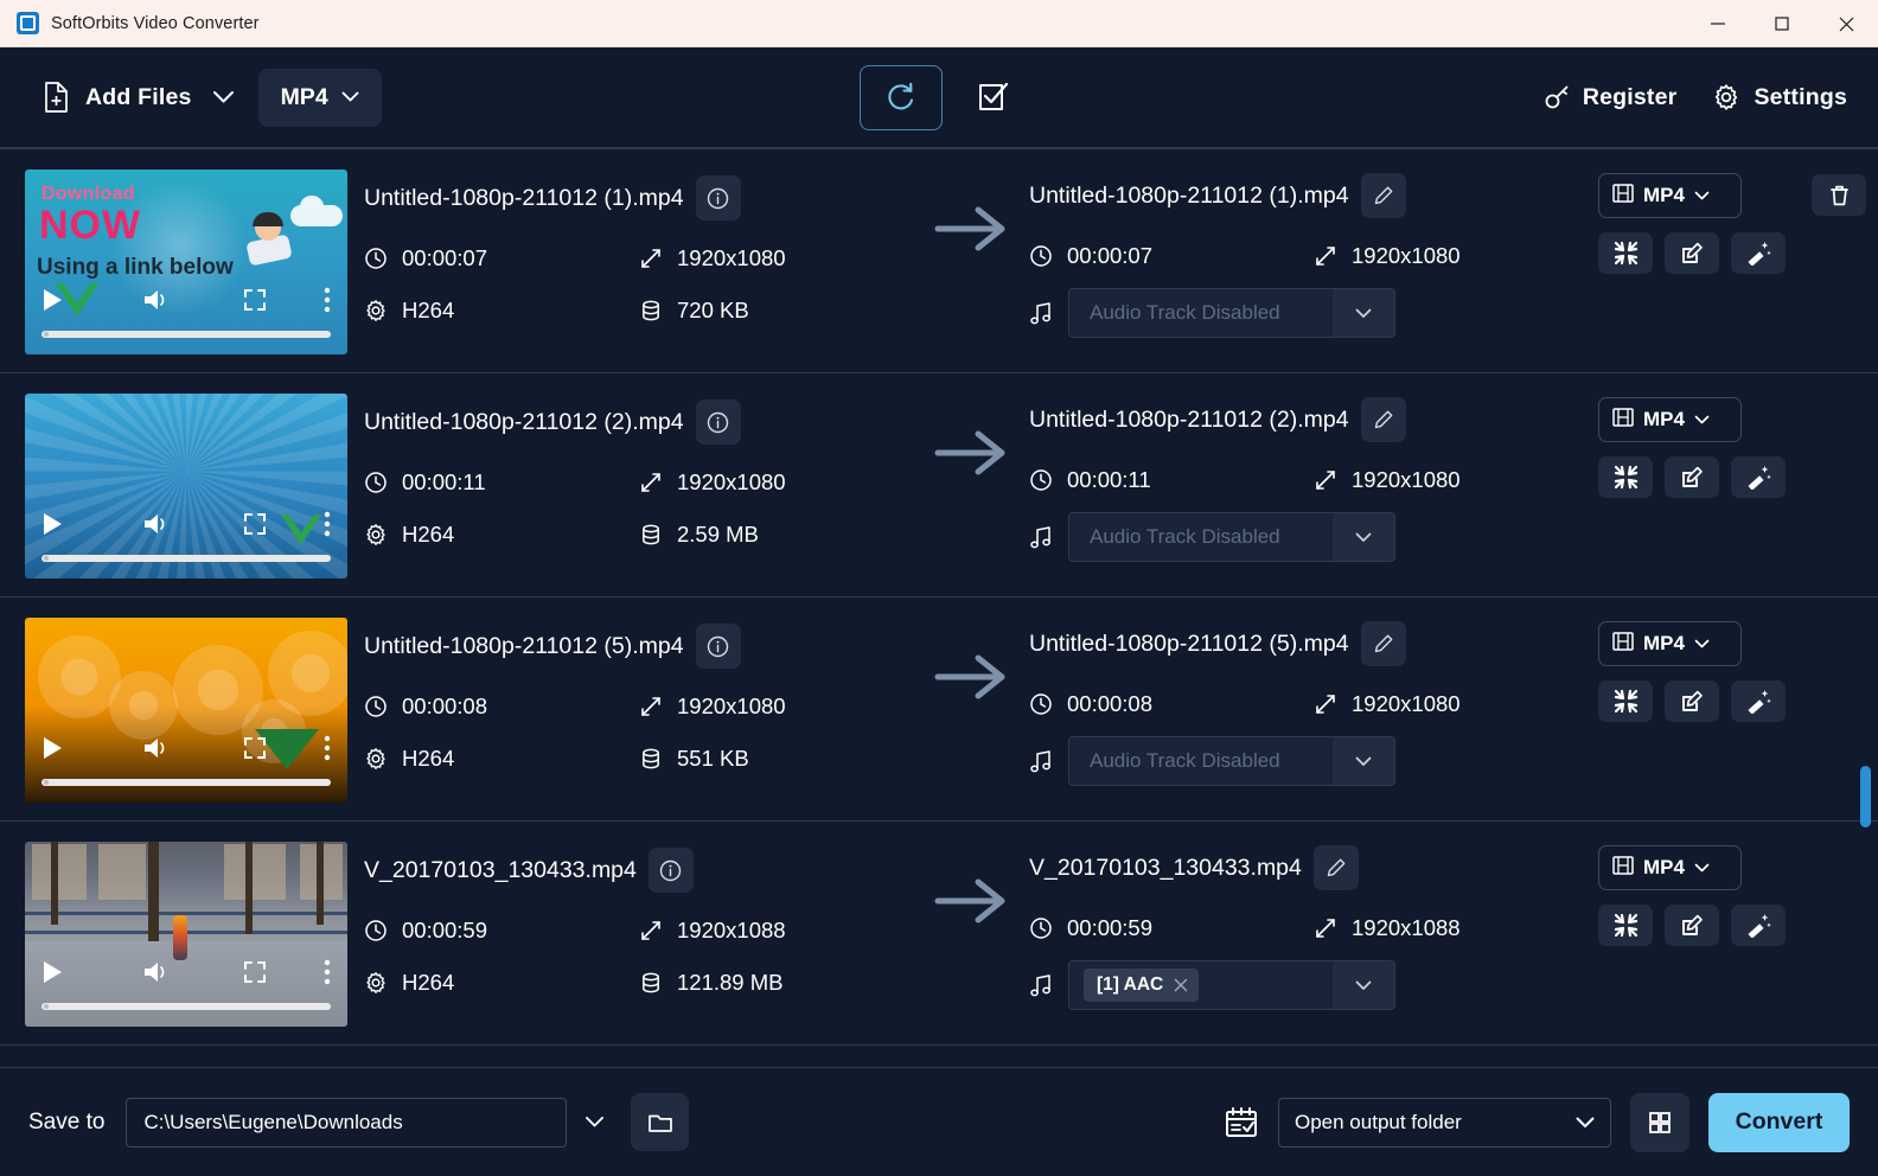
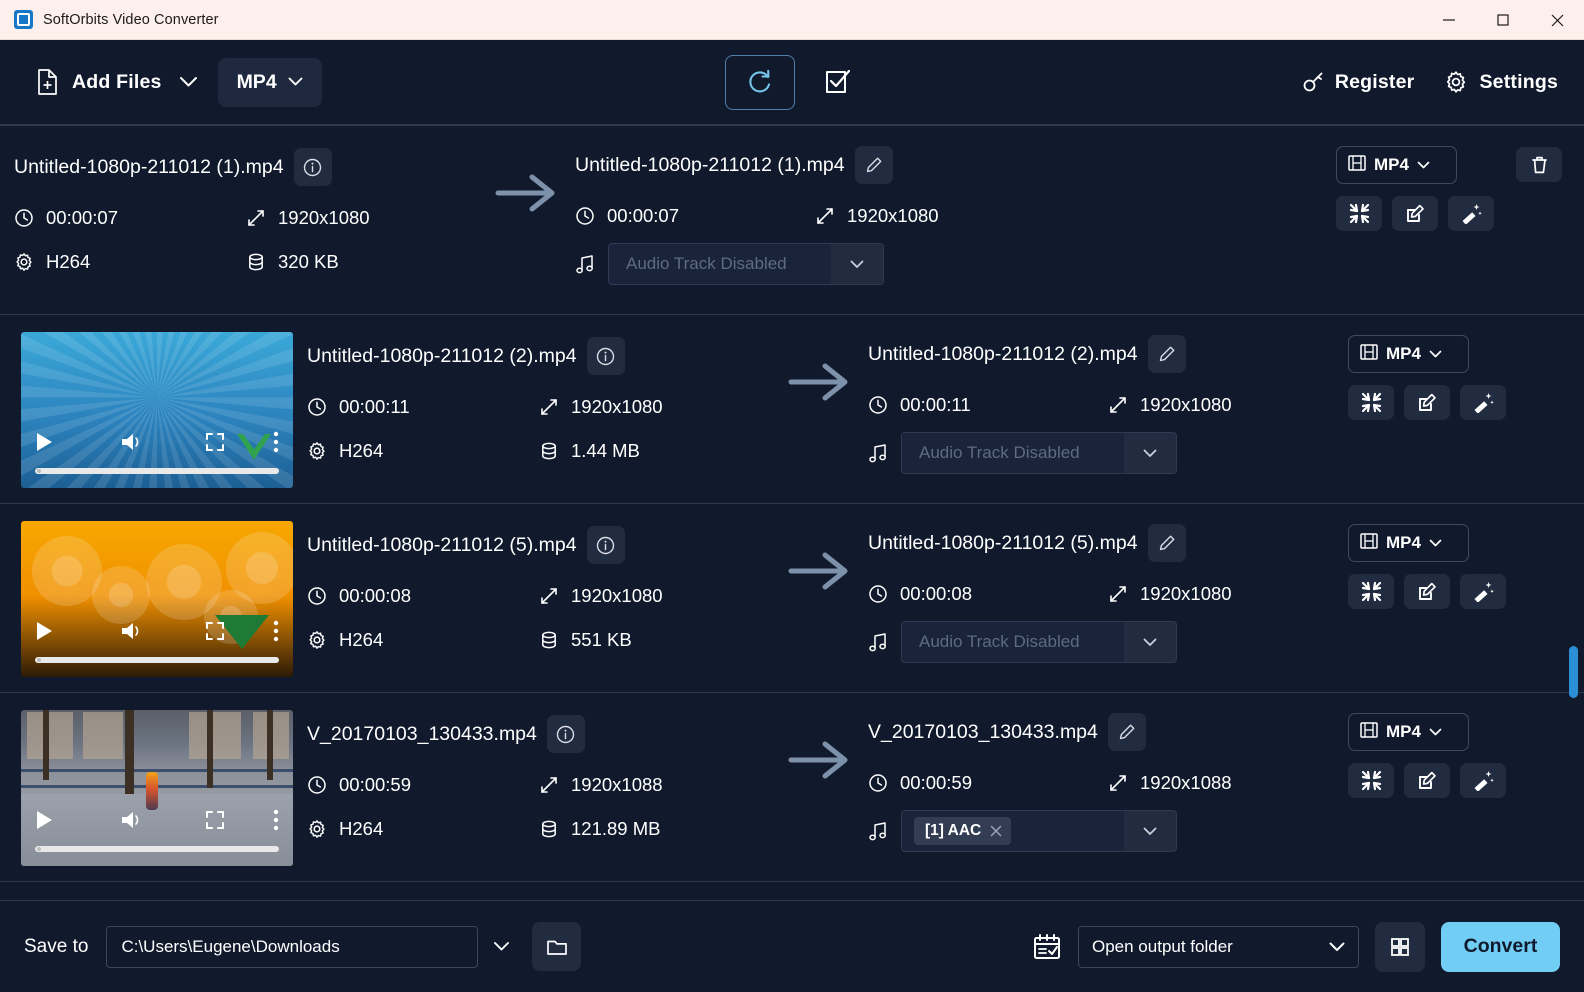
  SoftOrbits Video Converter
  Add Files
  MP4
  Register
  Settings
- Download
- NOW
- Using a link below
  Untitled-1080p-211012 (1).mp4
  00:00:07
  1920x1080
  H264
- 720 KB
+ 320 KB
  Untitled-1080p-211012 (1).mp4
  00:00:07
  1920x1080
  Audio Track Disabled
  MP4
  Untitled-1080p-211012 (2).mp4
  00:00:11
  1920x1080
  H264
- 2.59 MB
+ 1.44 MB
  Untitled-1080p-211012 (2).mp4
  00:00:11
  1920x1080
  Audio Track Disabled
  MP4
  Untitled-1080p-211012 (5).mp4
  00:00:08
  1920x1080
  H264
  551 KB
  Untitled-1080p-211012 (5).mp4
  00:00:08
  1920x1080
  Audio Track Disabled
  MP4
  V_20170103_130433.mp4
  00:00:59
  1920x1088
  H264
  121.89 MB
  V_20170103_130433.mp4
  00:00:59
  1920x1088
  [1] AAC
  MP4
  Save to
  C:\Users\Eugene\Downloads
  Open output folder
  Convert
